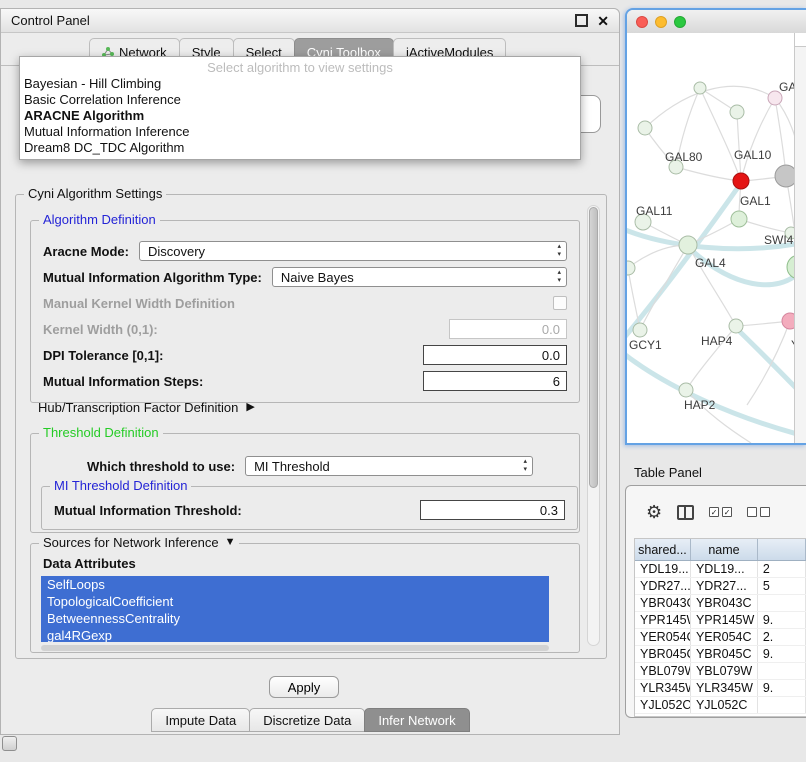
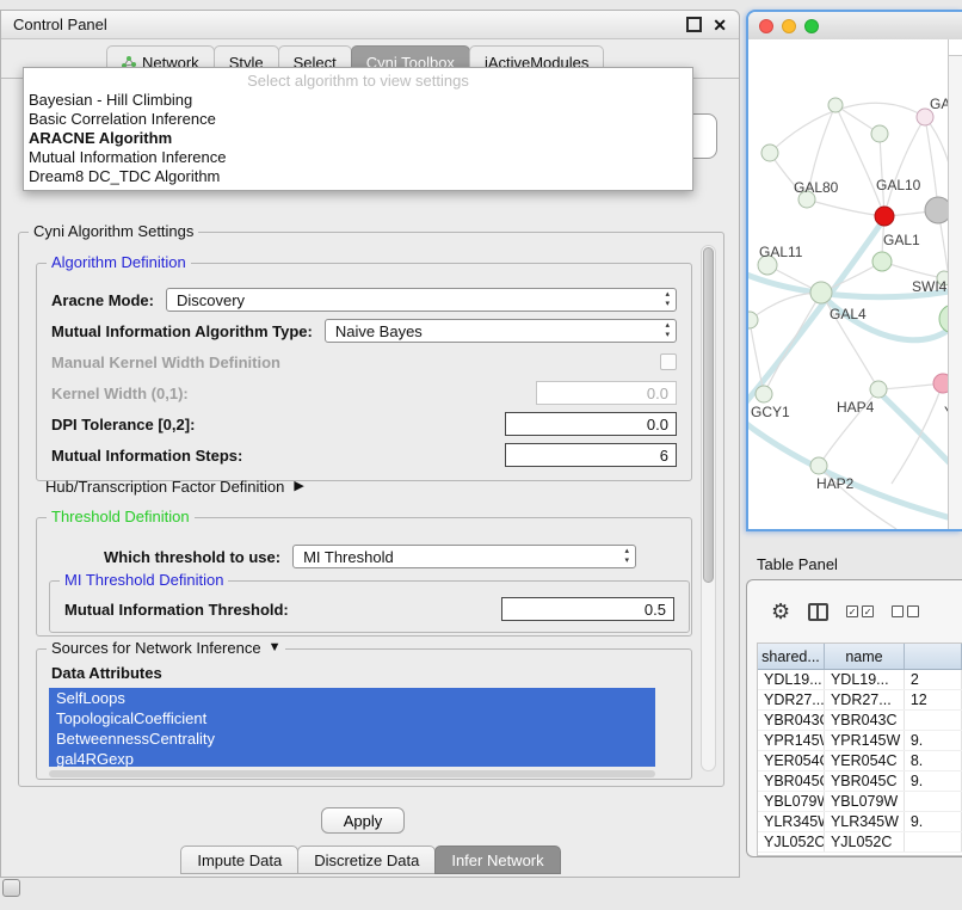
  Control Panel
  ✕
  Network
  Style
  Select
  Cyni Toolbox
  jActiveModules
  Select algorithm to view settings
  Bayesian - Hill Climbing
  Basic Correlation Inference
  ARACNE Algorithm
  Mutual Information Inference
  Dream8 DC_TDC Algorithm
  Cyni Algorithm Settings
  Algorithm Definition
  Aracne Mode:
  Discovery
  Mutual Information Algorithm Type:
  Naive Bayes
  Manual Kernel Width Definition
  Kernel Width (0,1):
  0.0
- DPI Tolerance [0,1]:
+ DPI Tolerance [0,2]:
  0.0
  Mutual Information Steps:
  6
  Hub/Transcription Factor Definition
  ▶
  Threshold Definition
  Which threshold to use:
  MI Threshold
  MI Threshold Definition
  Mutual Information Threshold:
- 0.3
+ 0.5
  Sources for Network Inference
  ▼
  Data Attributes
  SelfLoops
  TopologicalCoefficient
  BetweennessCentrality
  gal4RGexp
  Apply
  Impute Data
  Discretize Data
  Infer Network
  GAL80
  GAL10
  GAL11
  GAL1
  SWI4
  GAL4
  GCY1
  HAP4
  HAP2
  Table Panel
  ⚙
  ✓
  ✓
  shared...
  name
  YDL19...
  YDL19...
  2
  YDR27...
  YDR27...
- 5
+ 12
  YBR043
  YBR043C
  YPR145
  YPR145W
  9.
  YER054
  YER054C
- 2.
+ 8.
  YBR045
  YBR045C
  9.
  YBL079W
  YBL079W
  YLR345
  YLR345W
  9.
  YJL052C
  YJL052C
